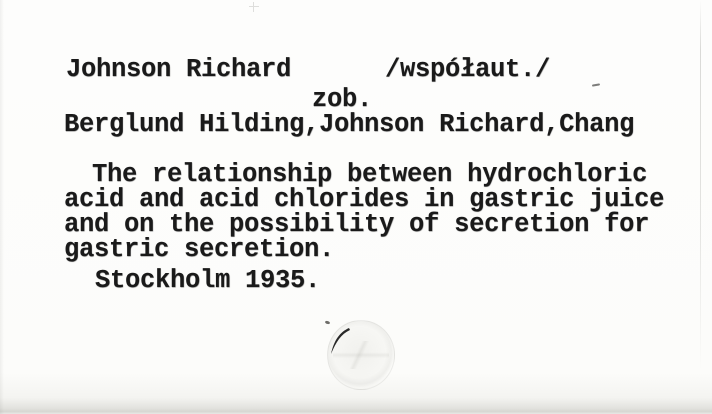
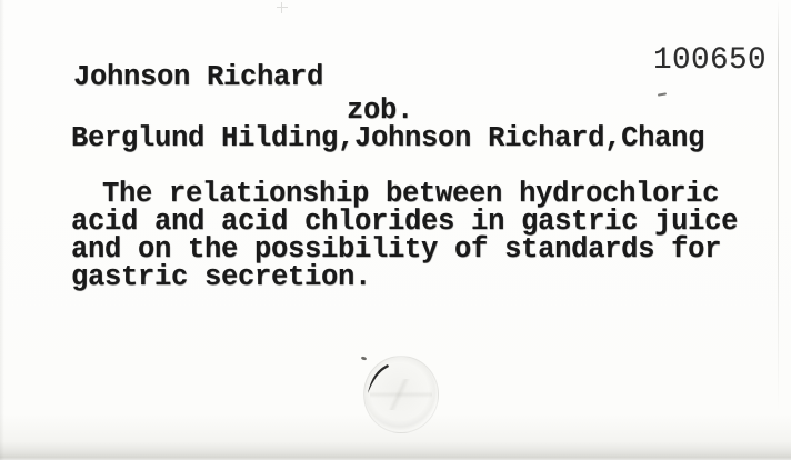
+ 100650
  Johnson Richard
- /współaut./
  zob.
  Berglund Hilding,Johnson Richard,Chang
  The relationship between hydrochloric
  acid and acid chlorides in gastric juice
- and on the possibility of secretion for
+ and on the possibility of standards for
  gastric secretion.
- Stockholm 1935.
